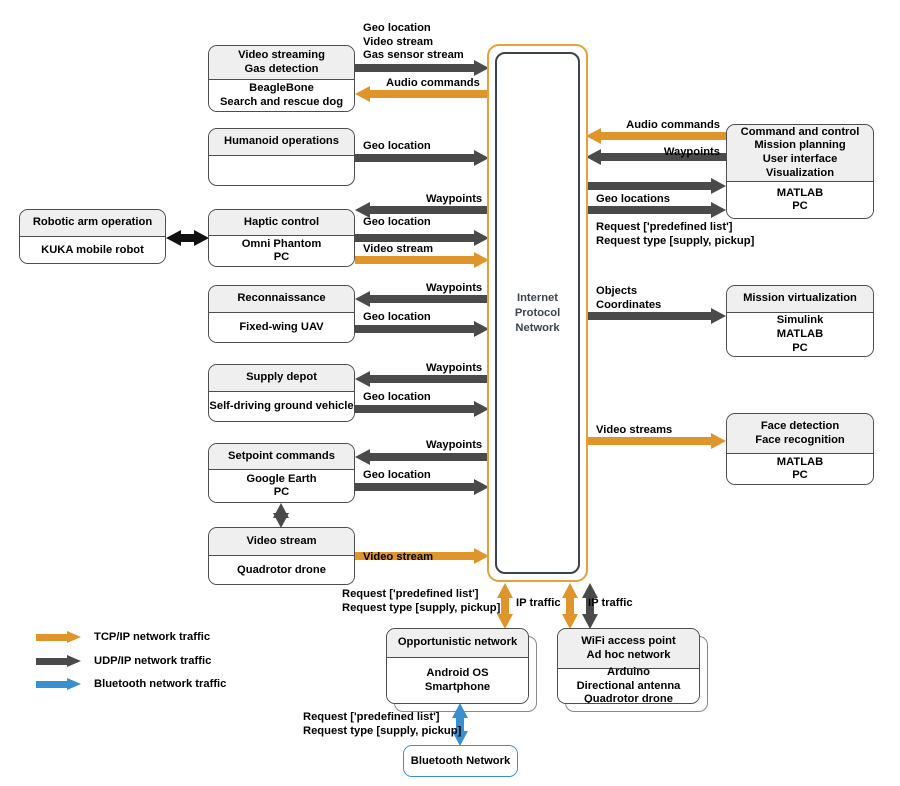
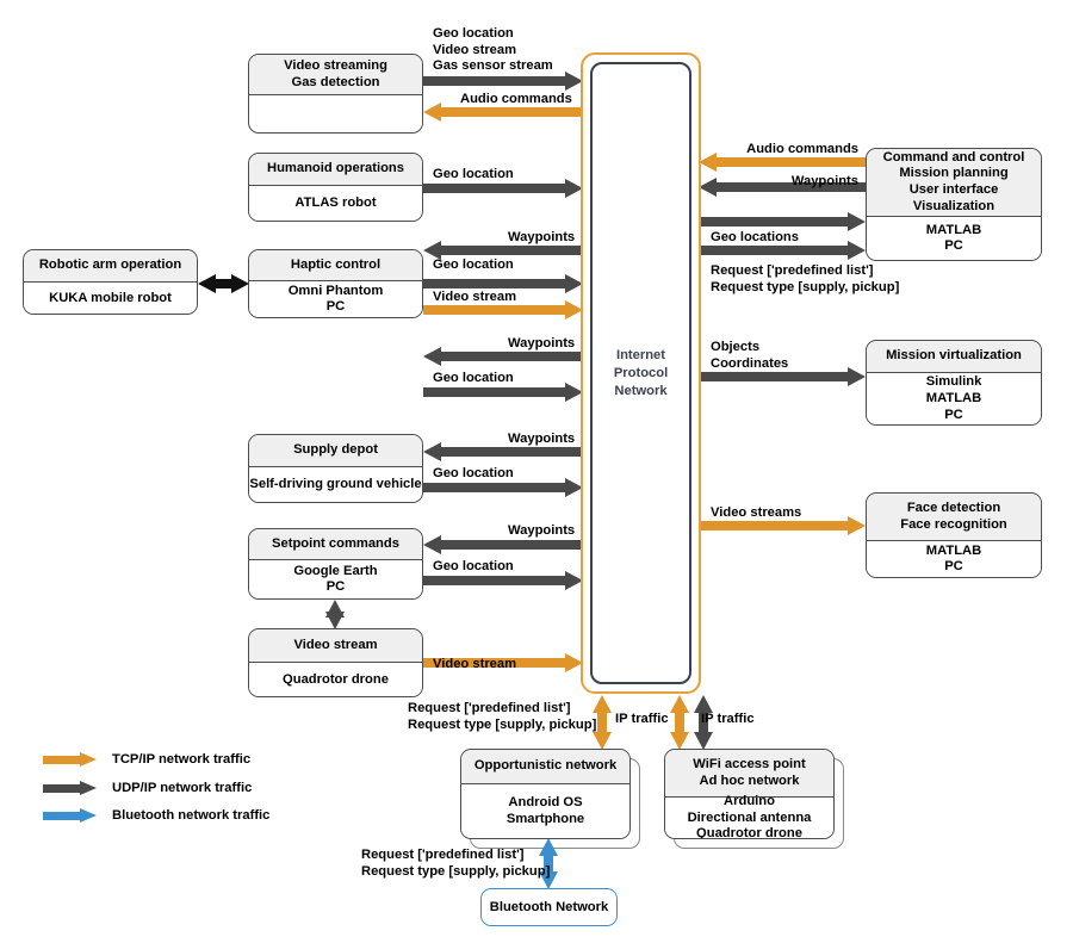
  Video streaming
  Gas detection
- BeagleBone
- Search and rescue dog
  Humanoid operations
+ ATLAS robot
  Robotic arm operation
  KUKA mobile robot
  Haptic control
  Omni Phantom
  PC
- Reconnaissance
- Fixed-wing UAV
  Supply depot
  Self-driving ground vehicle
  Setpoint commands
  Google Earth
  PC
  Video stream
  Quadrotor drone
  Command and control
  Mission planning
  User interface
  Visualization
  MATLAB
  PC
  Mission virtualization
  Simulink
  MATLAB
  PC
  Face detection
  Face recognition
  MATLAB
  PC
  Opportunistic network
  Android OS
  Smartphone
  WiFi access point
  Ad hoc network
  Arduino
  Directional antenna
  Quadrotor drone
  Bluetooth Network
  Internet
  Protocol
  Network
  Geo location
  Video stream
  Gas sensor stream
  Audio commands
  Geo location
  Waypoints
  Geo location
  Video stream
  Waypoints
  Geo location
  Waypoints
  Geo location
  Waypoints
  Geo location
  Video stream
  Audio commands
  Waypoints
  Geo locations
  Request ['predefined list']
  Request type [supply, pickup]
  Objects
  Coordinates
  Video streams
  Request ['predefined list']
  Request type [supply, pickup]
  IP traffic
  IP traffic
  Request ['predefined list']
  Request type [supply, pickup]
  TCP/IP network traffic
  UDP/IP network traffic
  Bluetooth network traffic
